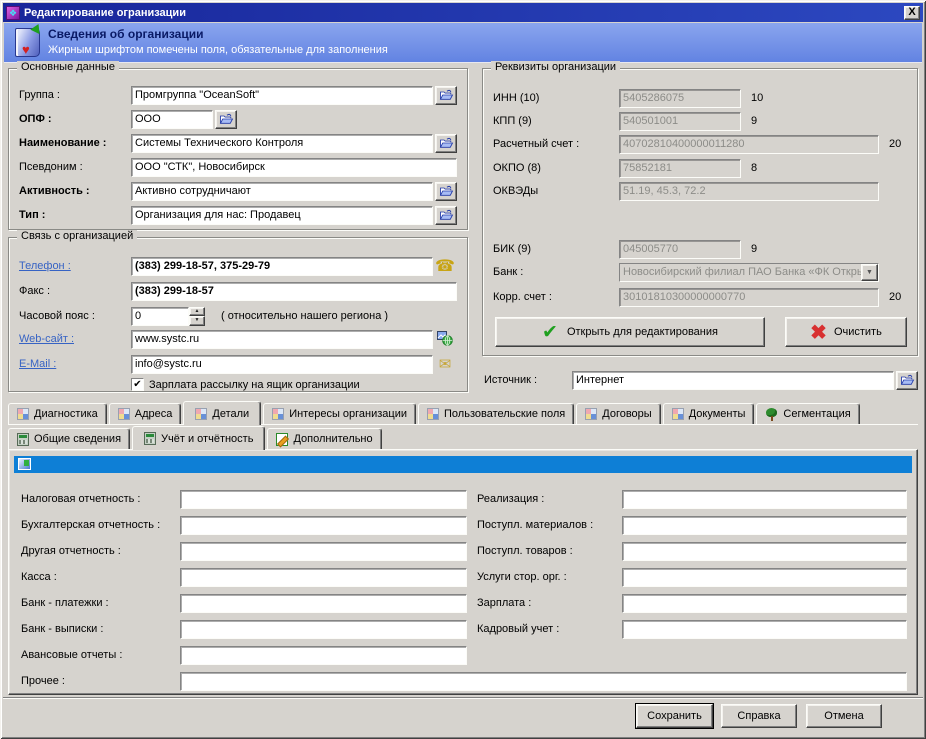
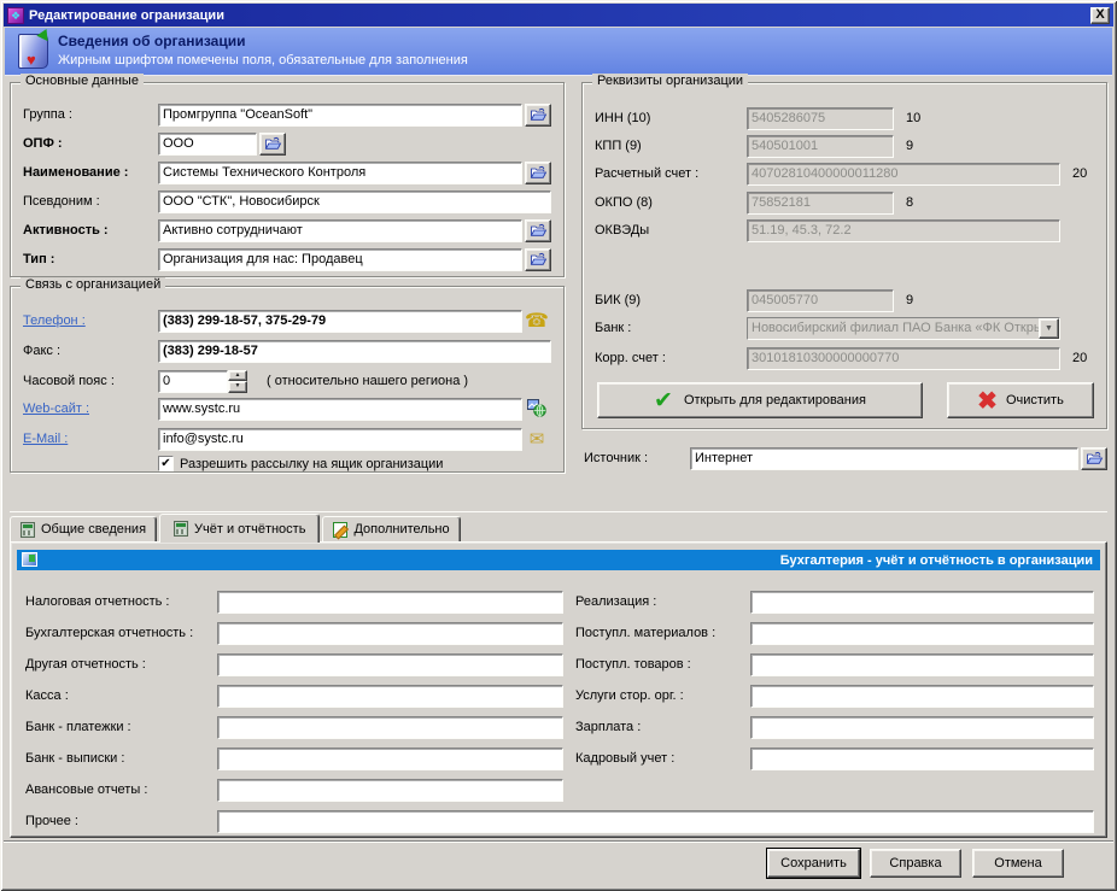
  ❖
  Редактирование огранизации
  X
  ♥
  Сведения об организации
  Жирным шрифтом помечены поля, обязательные для заполнения
  Основные данные
  Группа :
  Промгруппа "OceanSoft"
  ОПФ :
  ООО
  Наименование :
  Системы Технического Контроля
  Псевдоним :
  ООО "СТК", Новосибирск
  Активность :
  Активно сотрудничают
  Тип :
  Организация для нас: Продавец
  Связь с организацией
  Телефон :
  (383) 299-18-57, 375-29-79
  ☎
  Факс :
  (383) 299-18-57
  Часовой пояс :
  0
  ( относительно нашего региона )
  Web-сайт :
  www.systc.ru
  E-Mail :
  info@systc.ru
  ✉
  ✔
- Зарплата рассылку на ящик организации
+ Разрешить рассылку на ящик организации
  Реквизиты организации
  ИНН (10)
  5405286075
  10
  КПП (9)
  540501001
  9
  Расчетный счет :
  40702810400000011280
  20
  ОКПО (8)
  75852181
  8
  ОКВЭДы
  51.19, 45.3, 72.2
  БИК (9)
  045005770
  9
  Банк :
  Новосибирский филиал ПАО Банка «ФК Откр
  Корр. счет :
  30101810300000000770
  20
  ✔
  Открыть для редактирования
  ✖
  Очистить
  Источник :
  Интернет
- Диагностика
- Адреса
- Детали
- Интересы организации
- Пользовательские поля
- Договоры
- Документы
- Сегментация
  Общие сведения
  Учёт и отчётность
  Дополнительно
+ Бухгалтерия - учёт и отчётность в организации
  Налоговая отчетность :
  Бухгалтерская отчетность :
  Другая отчетность :
  Касса :
  Банк - платежки :
  Банк - выписки :
  Авансовые отчеты :
  Реализация :
  Поступл. материалов :
  Поступл. товаров :
  Услуги стор. орг. :
  Зарплата :
  Кадровый учет :
  Прочее :
  Сохранить
  Справка
  Отмена
